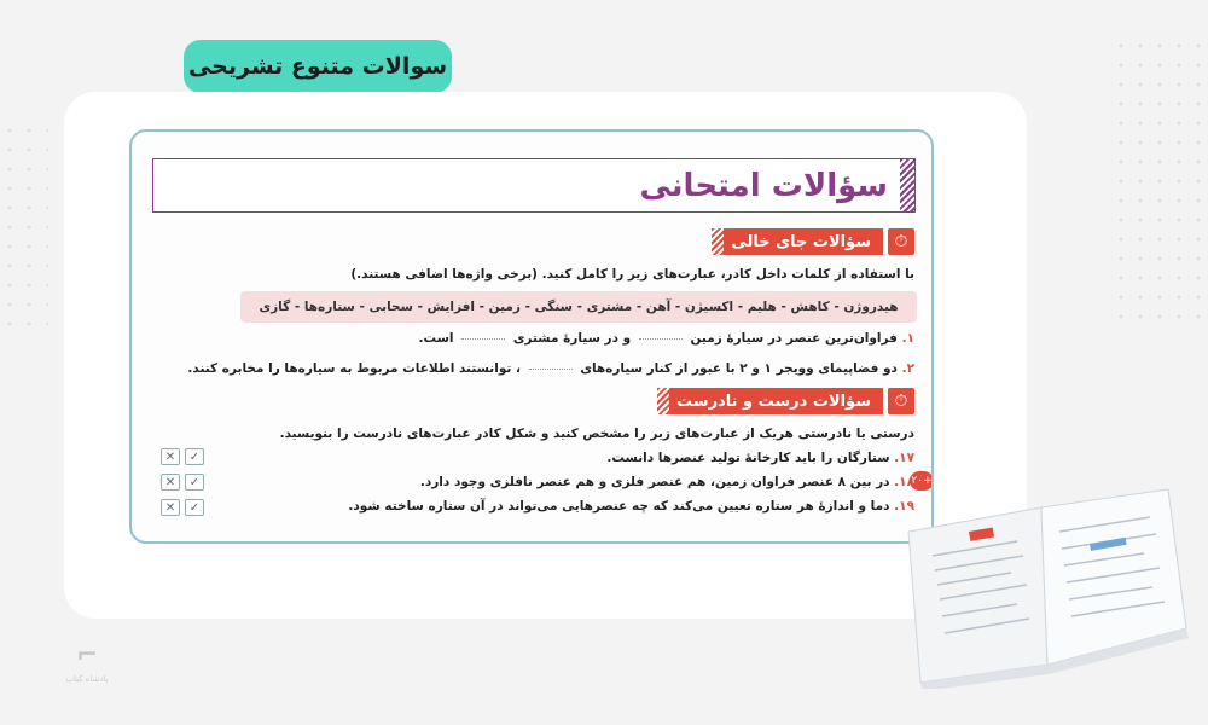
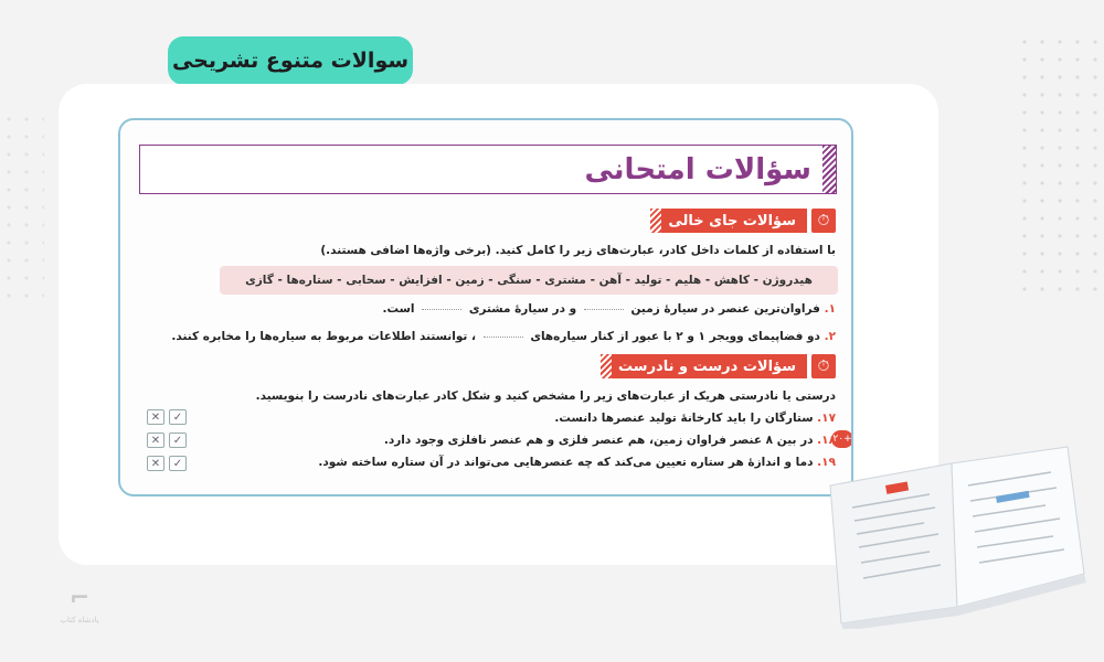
  سوالات متنوع تشریحی
  سؤالات امتحانی
  ⏱
  سؤالات جای خالی
  با استفاده از کلمات داخل کادر، عبارت‌های زیر را کامل کنید. (برخی واژه‌ها اضافی هستند.)
- هیدروژن - کاهش - هلیم - اکسیژن - آهن - مشتری - سنگی - زمین - افزایش - سحابی - ستاره‌ها - گازی
+ هیدروژن - کاهش - هلیم - تولید - آهن - مشتری - سنگی - زمین - افزایش - سحابی - ستاره‌ها - گازی
  ۱. فراوان‌ترین عنصر در سیارهٔ زمین و در سیارهٔ مشتری است.
  ۲. دو فضاپیمای وویجر ۱ و ۲ با عبور از کنار سیاره‌های ، توانستند اطلاعات مربوط به سیاره‌ها را مخابره کنند.
  ⏱
  سؤالات درست و نادرست
  درستی یا نادرستی هریک از عبارت‌های زیر را مشخص کنید و شکل کادر عبارت‌های نادرست را بنویسید.
  ۱۷. ستارگان را باید کارخانهٔ تولید عنصرها دانست.
  +۲۰
  ۱۸. در بین ۸ عنصر فراوان زمین، هم عنصر فلزی و هم عنصر نافلزی وجود دارد.
  ۱۹. دما و اندازهٔ هر ستاره تعیین می‌کند که چه عنصرهایی می‌تواند در آن ستاره ساخته شود.
  ✕
  ✓
  ✕
  ✓
  ✕
  ✓
  ⌐
  پادشاه کتاب
